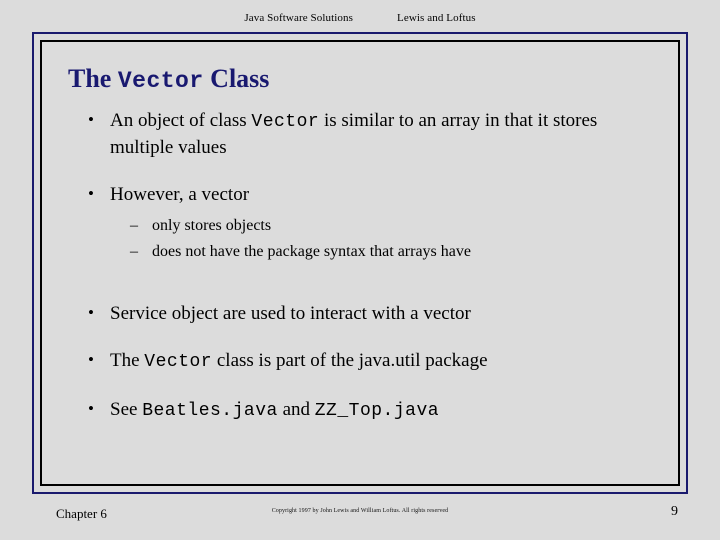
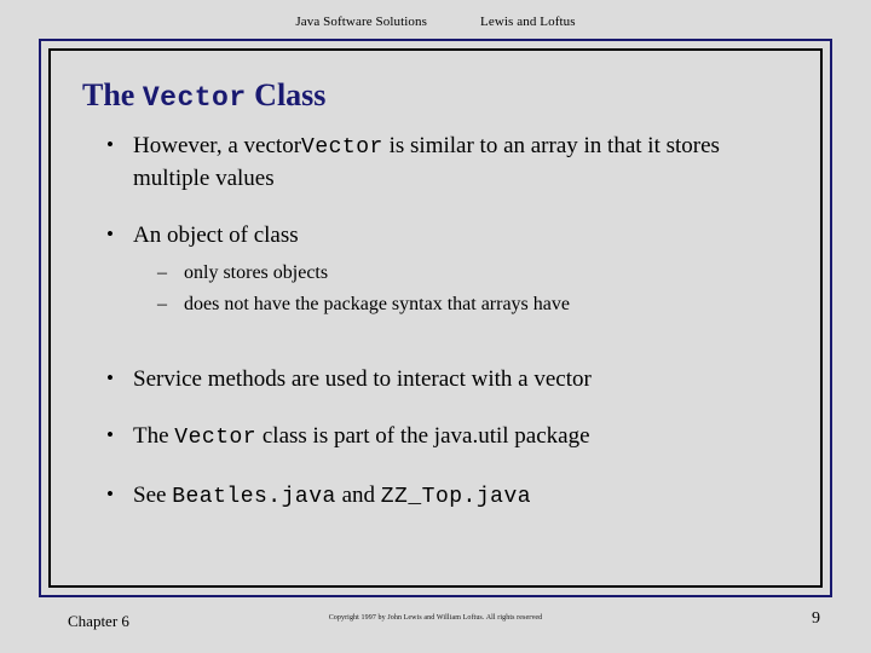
  Java Software Solutions Lewis and Loftus
  The Vector Class
  •
- An object of class Vector is similar to an array in that it stores multiple values
+ However, a vectorVector is similar to an array in that it stores multiple values
  •
- However, a vector
+ An object of class
  –
  only stores objects
  –
  does not have the package syntax that arrays have
  •
- Service object are used to interact with a vector
+ Service methods are used to interact with a vector
  •
  The Vector class is part of the java.util package
  •
  See Beatles.java and ZZ_Top.java
  Chapter 6
  9
